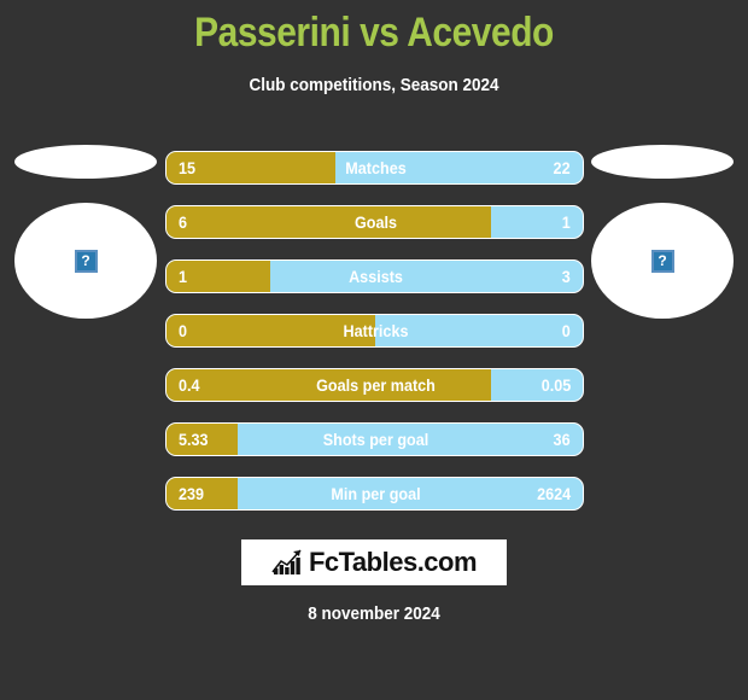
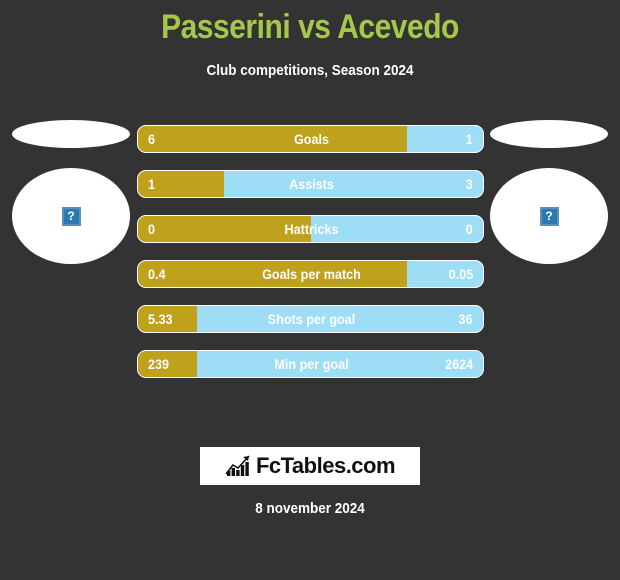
  Passerini vs Acevedo
  Club competitions, Season 2024
  ?
  ?
- 15
- Matches
- 22
  6
  Goals
  1
  1
  Assists
  3
  0
  Hattricks
  0
  0.4
  Goals per match
  0.05
  5.33
  Shots per goal
  36
  239
  Min per goal
  2624
  FcTables.com
  8 november 2024
